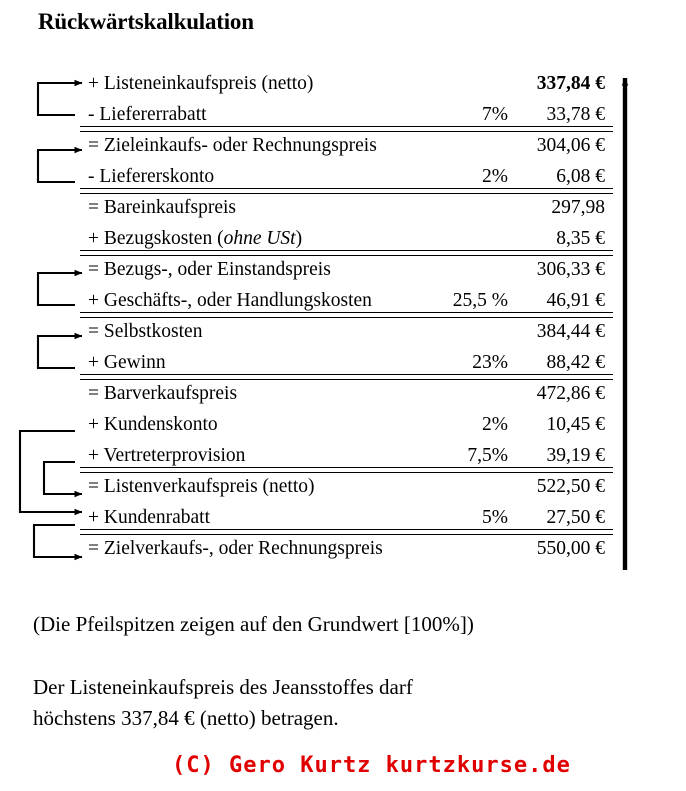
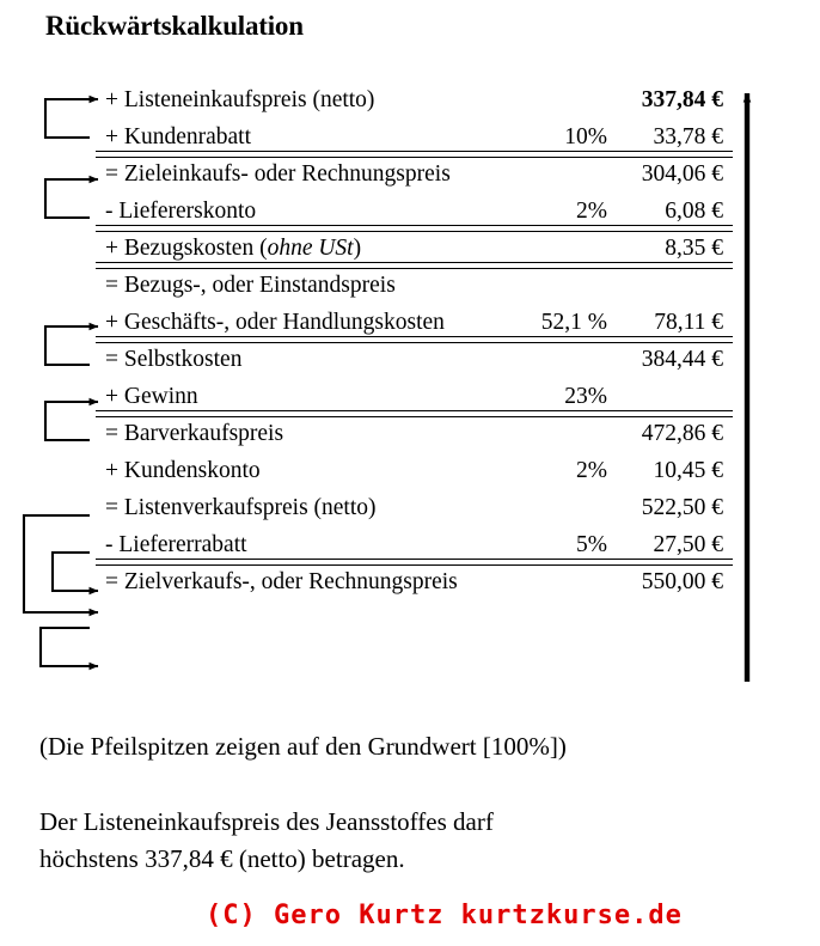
  Rückwärtskalkulation
  + Listeneinkaufspreis (netto)
  337,84 €
- - Liefererrabatt
+ + Kundenrabatt
- 7%
+ 10%
  33,78 €
  = Zieleinkaufs- oder Rechnungspreis
  304,06 €
  - Liefererskonto
  2%
  6,08 €
- = Bareinkaufspreis
- 297,98
  + Bezugskosten (ohne USt)
  8,35 €
  = Bezugs-, oder Einstandspreis
- 306,33 €
  + Geschäfts-, oder Handlungskosten
- 25,5 %
+ 52,1 %
- 46,91 €
+ 78,11 €
  = Selbstkosten
  384,44 €
  + Gewinn
  23%
- 88,42 €
  = Barverkaufspreis
  472,86 €
  + Kundenskonto
  2%
  10,45 €
- + Vertreterprovision
- 7,5%
- 39,19 €
  = Listenverkaufspreis (netto)
  522,50 €
- + Kundenrabatt
+ - Liefererrabatt
  5%
  27,50 €
  = Zielverkaufs-, oder Rechnungspreis
  550,00 €
  (Die Pfeilspitzen zeigen auf den Grundwert [100%])
  Der Listeneinkaufspreis des Jeansstoffes darf
  höchstens 337,84 € (netto) betragen.
  (C) Gero Kurtz kurtzkurse.de
